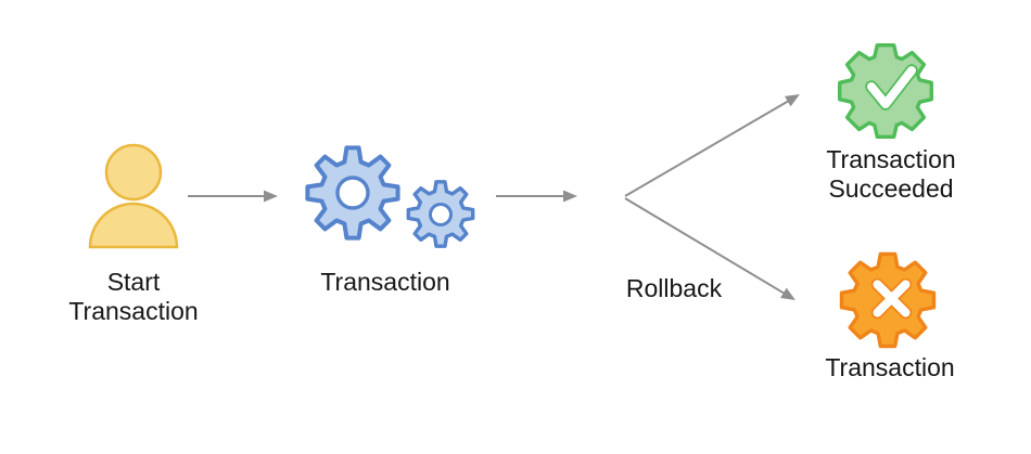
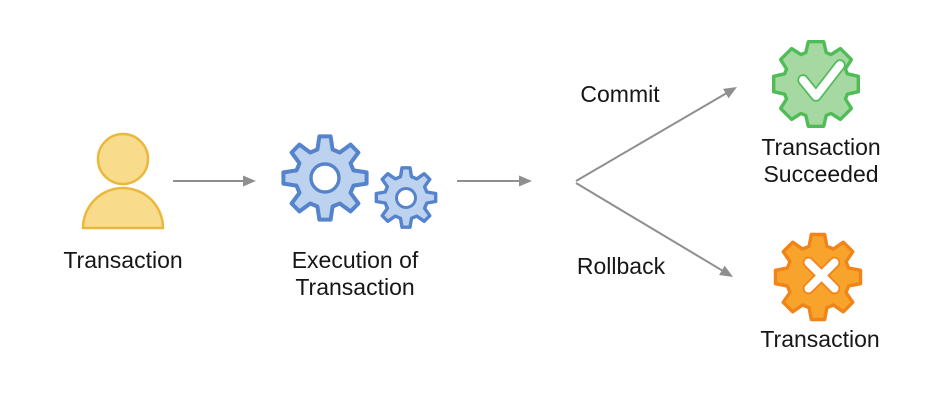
- Start
  Transaction
+ Execution of
  Transaction
  Transaction
  Succeeded
  Transaction
+ Commit
  Rollback
